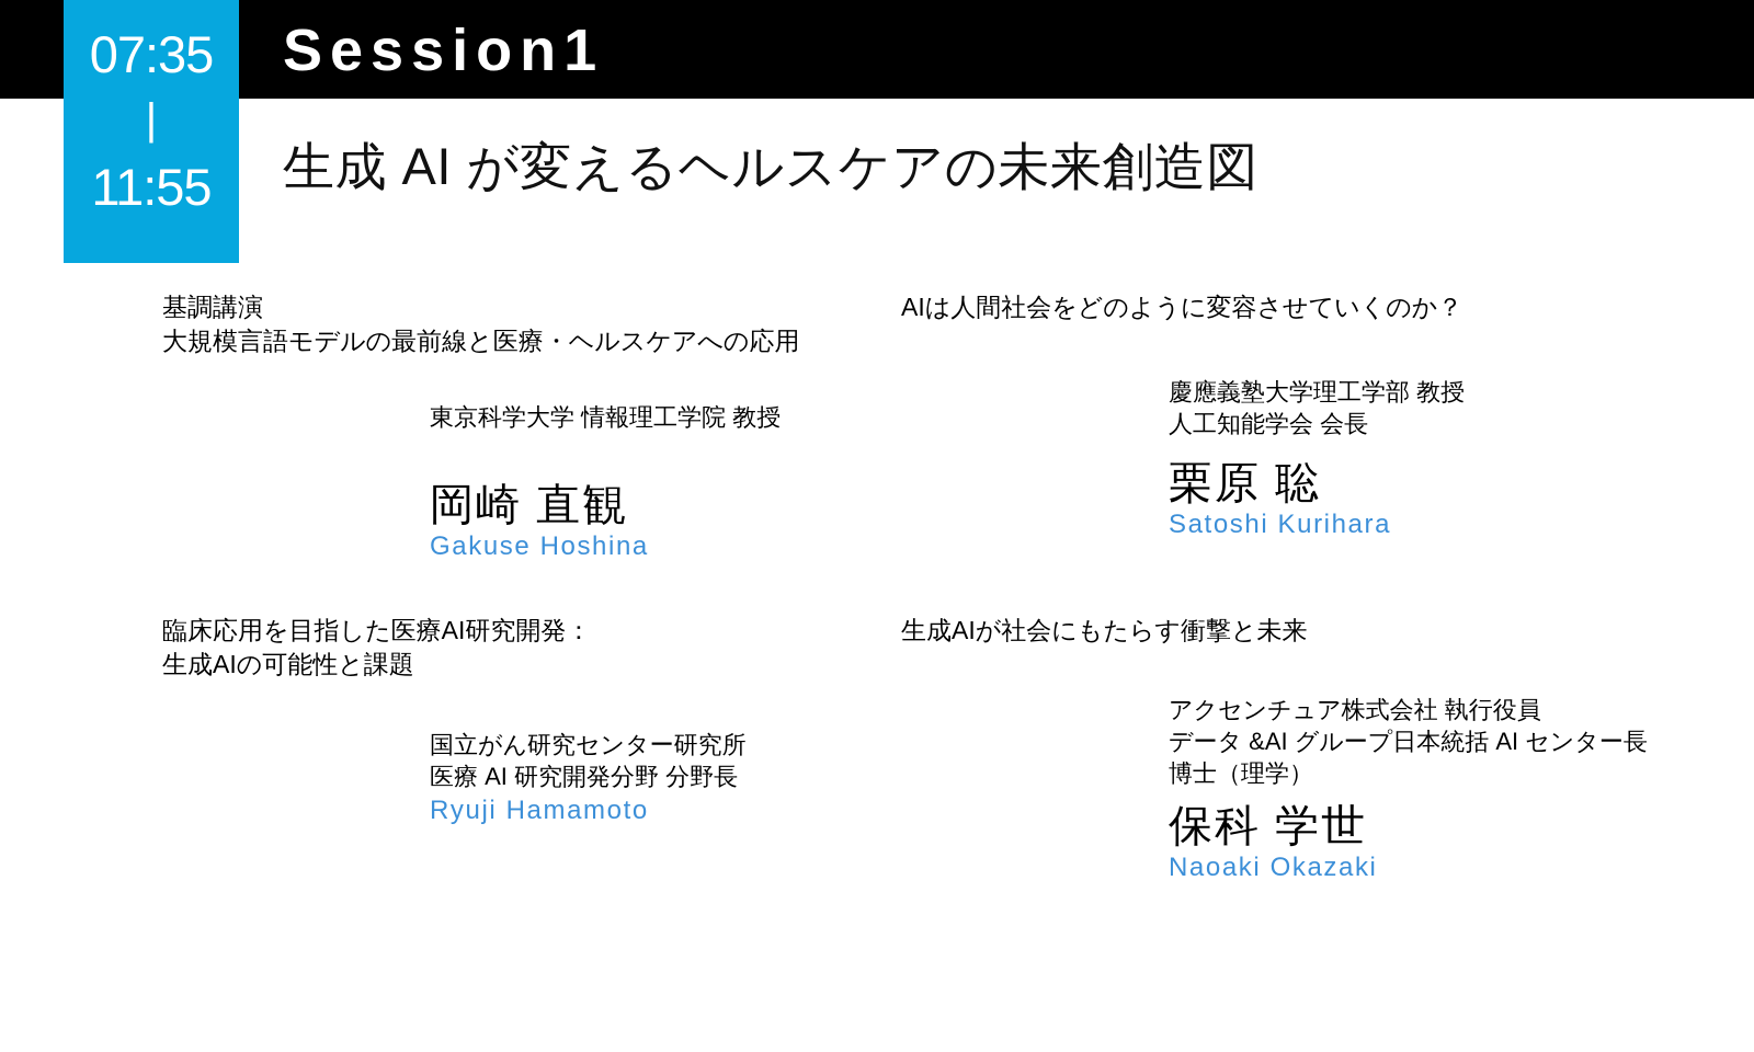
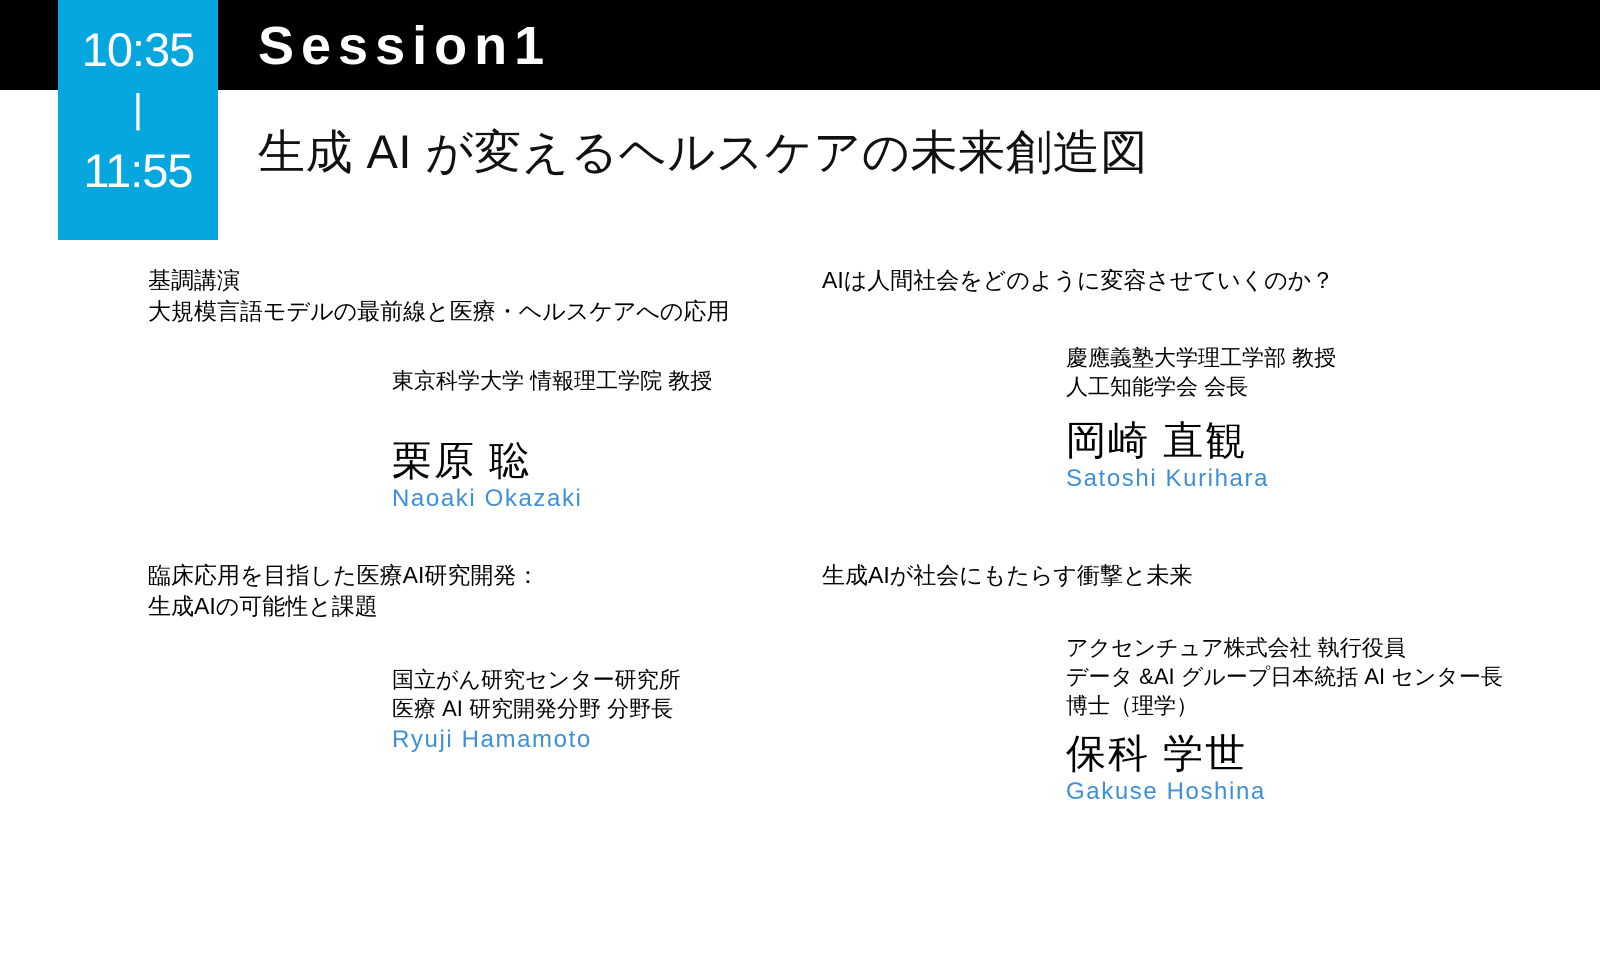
- 07:35
+ 10:35
  |
  11:55
  Session1
  生成 AI が変えるヘルスケアの未来創造図
  基調講演
  大規模言語モデルの最前線と医療・ヘルスケアへの応用
  東京科学大学 情報理工学院 教授
- 岡崎 直観
+ 栗原 聡
- Gakuse Hoshina
+ Naoaki Okazaki
  AIは人間社会をどのように変容させていくのか？
  慶應義塾大学理工学部 教授
  人工知能学会 会長
- 栗原 聡
+ 岡崎 直観
  Satoshi Kurihara
  臨床応用を目指した医療AI研究開発：
  生成AIの可能性と課題
  国立がん研究センター研究所
  医療 AI 研究開発分野 分野長
  Ryuji Hamamoto
  生成AIが社会にもたらす衝撃と未来
  アクセンチュア株式会社 執行役員
  データ &AI グループ日本統括 AI センター長
  博士（理学）
  保科 学世
- Naoaki Okazaki
+ Gakuse Hoshina
